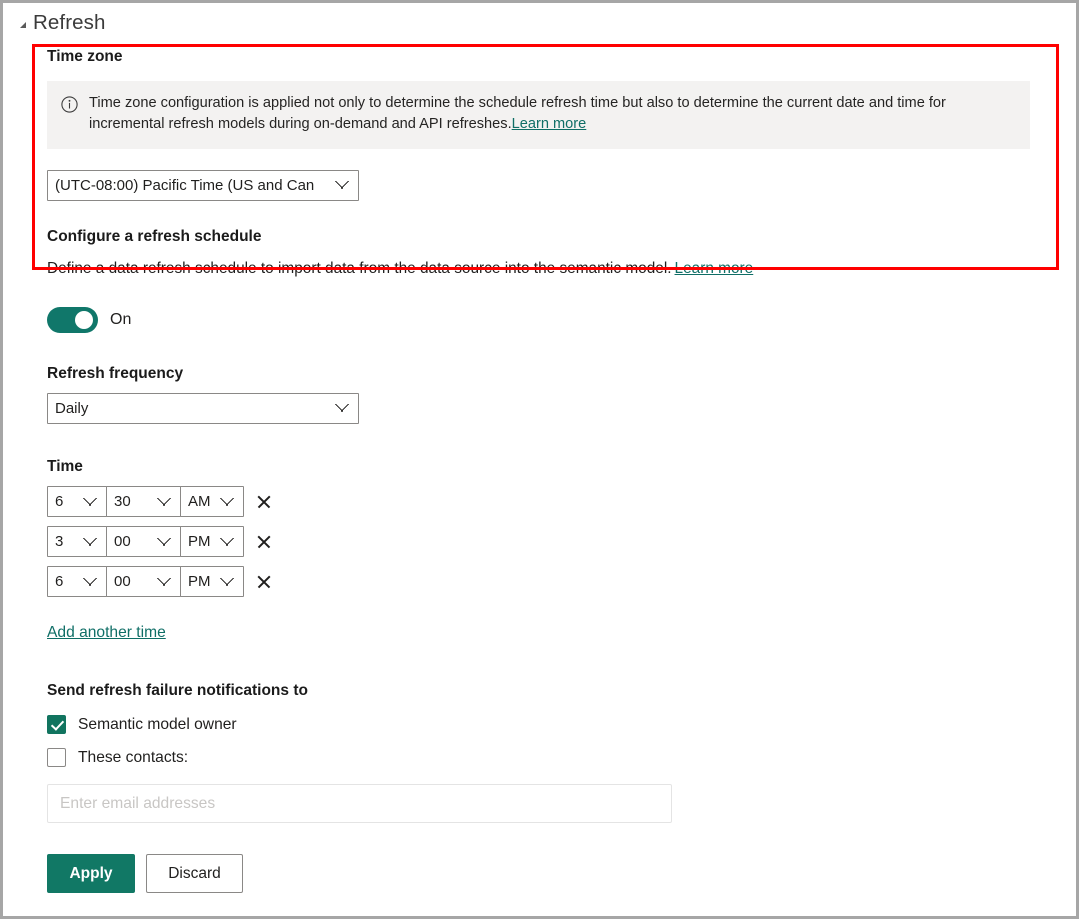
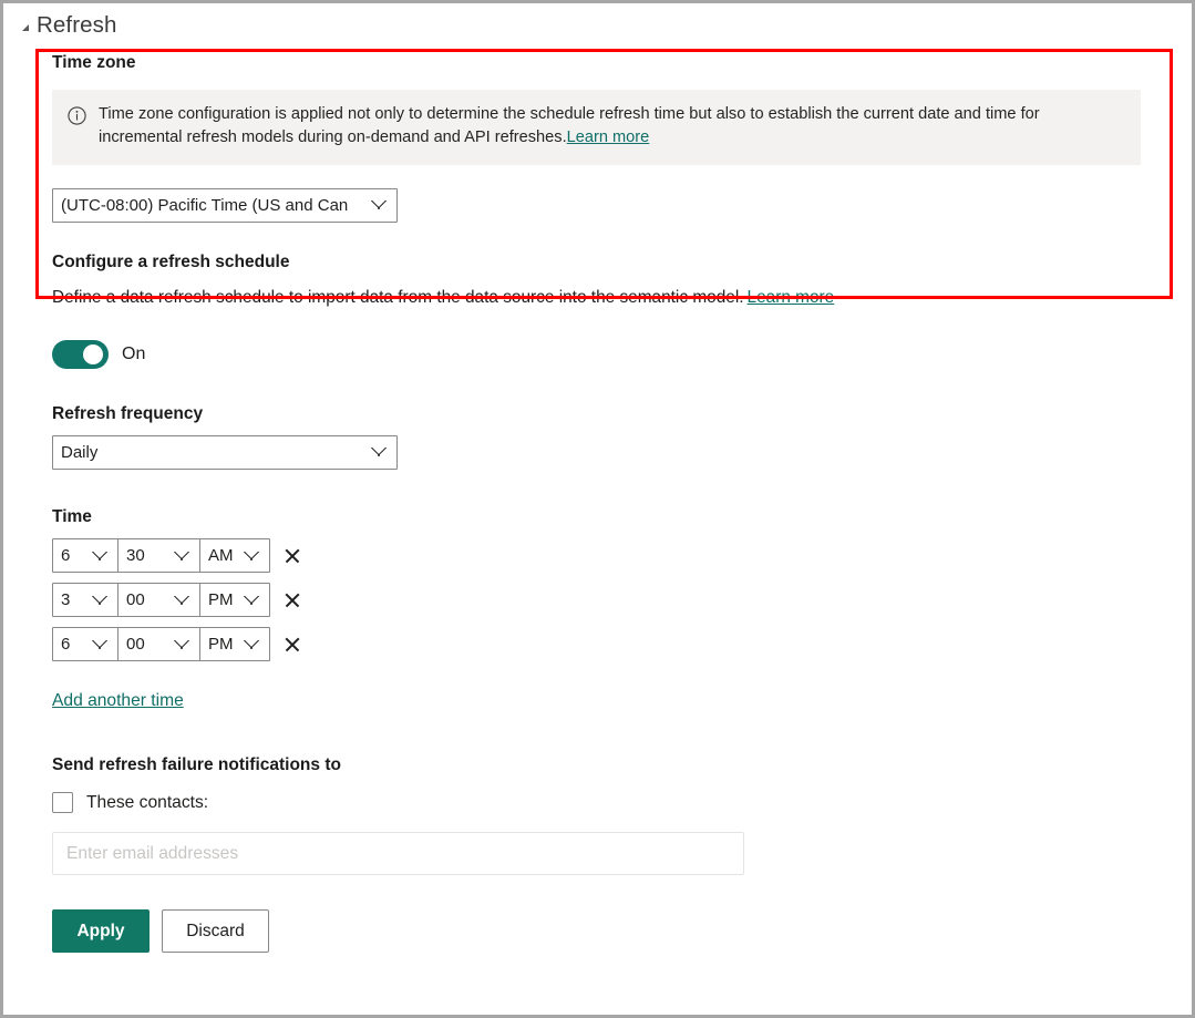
  Refresh
  Time zone
- Time zone configuration is applied not only to determine the schedule refresh time but also to determine the current date and time for incremental refresh models during on-demand and API refreshes.Learn more
+ Time zone configuration is applied not only to determine the schedule refresh time but also to establish the current date and time for incremental refresh models during on-demand and API refreshes.Learn more
  (UTC-08:00) Pacific Time (US and Can
  Configure a refresh schedule
  Define a data refresh schedule to import data from the data source into the semantic model. Learn more
  On
  Refresh frequency
  Daily
  Time
  6
  30
  AM
  3
  00
  PM
  6
  00
  PM
  Add another time
  Send refresh failure notifications to
- Semantic model owner
  These contacts:
  Enter email addresses
  Apply
  Discard
